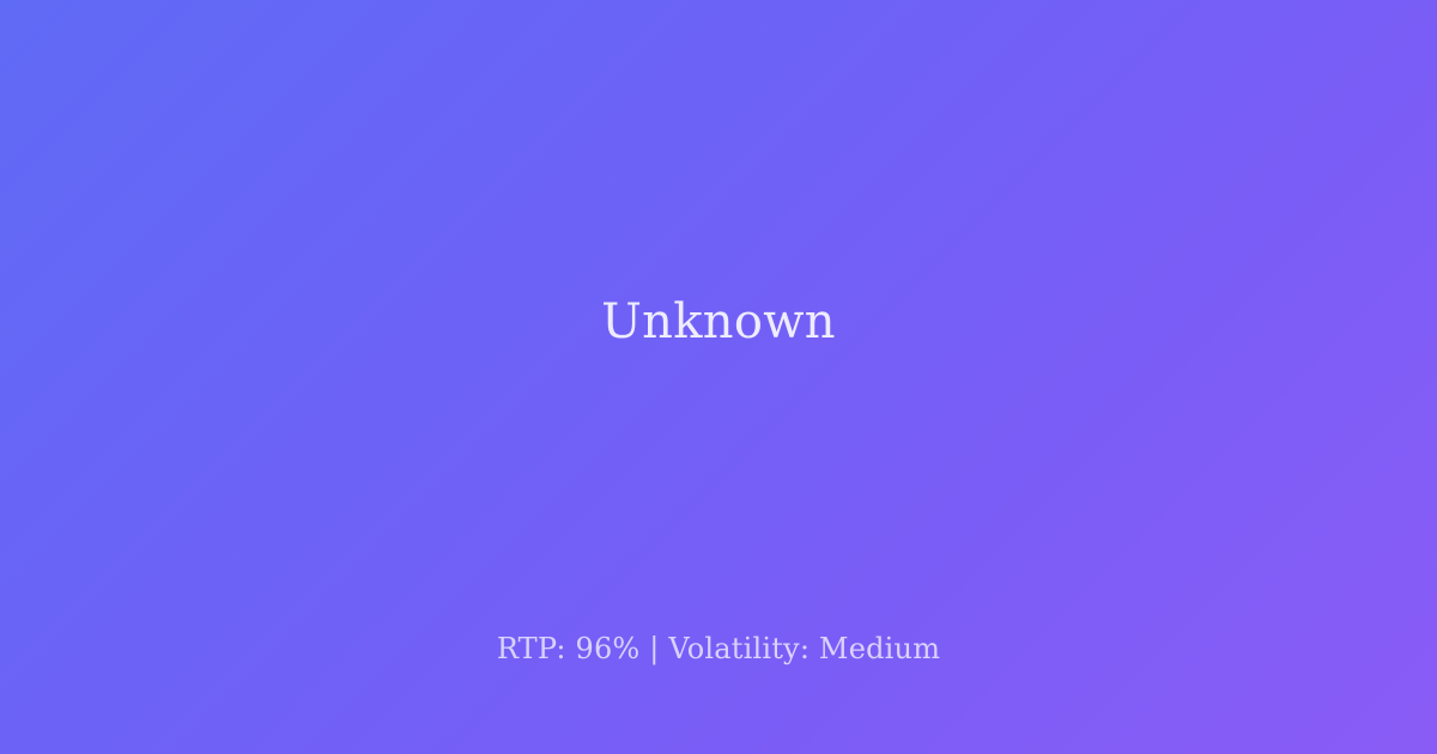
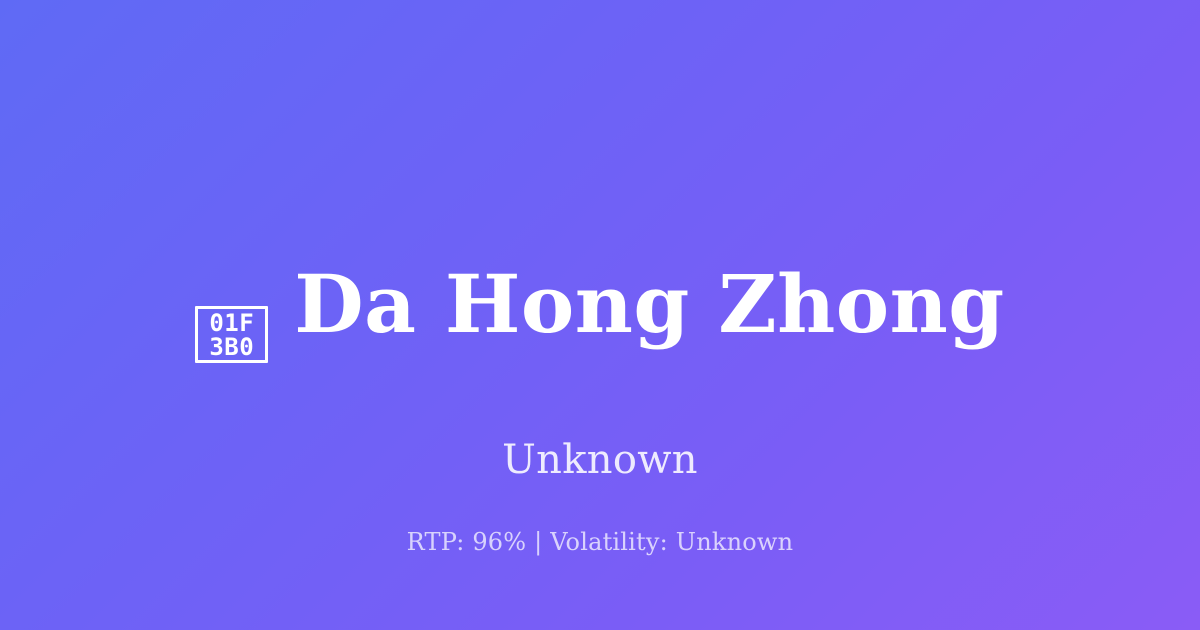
+ 01F
+ 3B0
+ Da Hong Zhong
  Unknown
- RTP: 96% | Volatility: Medium
+ RTP: 96% | Volatility: Unknown
